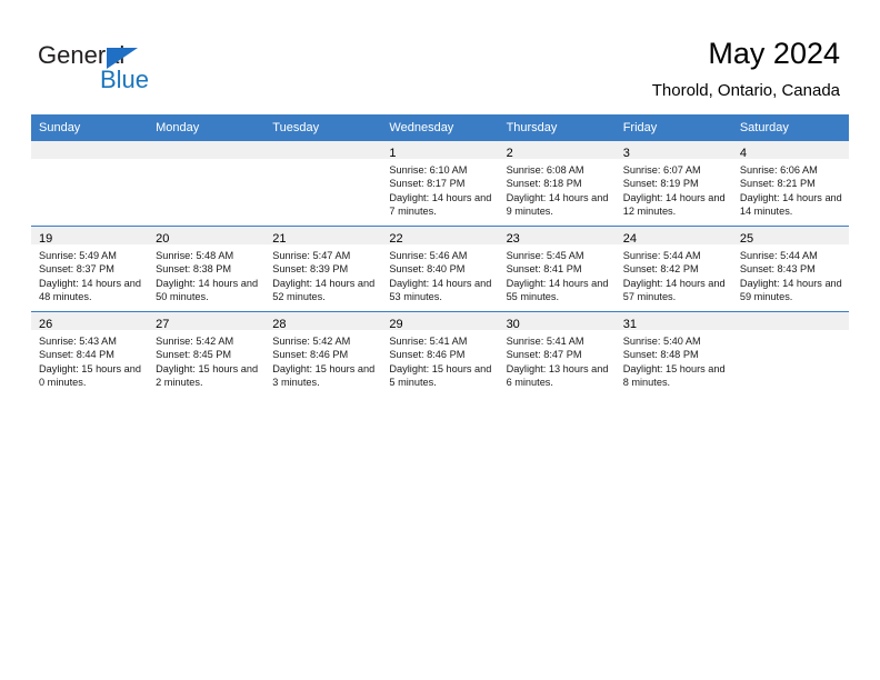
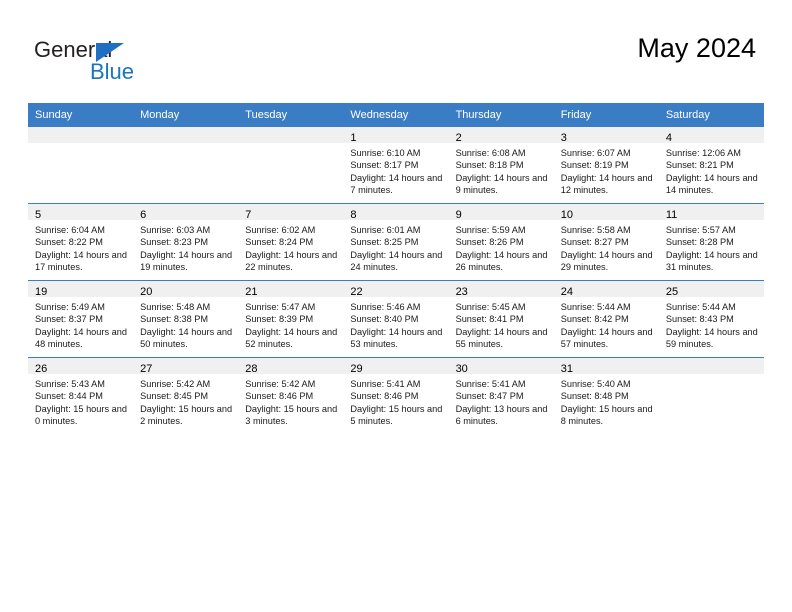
  General
  Blue
  May 2024
- Thorold, Ontario, Canada
  Sunday	Monday	Tuesday	Wednesday	Thursday	Friday	Saturday
- 			1Sunrise: 6:10 AMSunset: 8:17 PMDaylight: 14 hours and 7 minutes.	2Sunrise: 6:08 AMSunset: 8:18 PMDaylight: 14 hours and 9 minutes.	3Sunrise: 6:07 AMSunset: 8:19 PMDaylight: 14 hours and 12 minutes.	4Sunrise: 6:06 AMSunset: 8:21 PMDaylight: 14 hours and 14 minutes.
+ 			1Sunrise: 6:10 AMSunset: 8:17 PMDaylight: 14 hours and 7 minutes.	2Sunrise: 6:08 AMSunset: 8:18 PMDaylight: 14 hours and 9 minutes.	3Sunrise: 6:07 AMSunset: 8:19 PMDaylight: 14 hours and 12 minutes.	4Sunrise: 12:06 AMSunset: 8:21 PMDaylight: 14 hours and 14 minutes.
+ 5Sunrise: 6:04 AMSunset: 8:22 PMDaylight: 14 hours and 17 minutes.	6Sunrise: 6:03 AMSunset: 8:23 PMDaylight: 14 hours and 19 minutes.	7Sunrise: 6:02 AMSunset: 8:24 PMDaylight: 14 hours and 22 minutes.	8Sunrise: 6:01 AMSunset: 8:25 PMDaylight: 14 hours and 24 minutes.	9Sunrise: 5:59 AMSunset: 8:26 PMDaylight: 14 hours and 26 minutes.	10Sunrise: 5:58 AMSunset: 8:27 PMDaylight: 14 hours and 29 minutes.	11Sunrise: 5:57 AMSunset: 8:28 PMDaylight: 14 hours and 31 minutes.
  19Sunrise: 5:49 AMSunset: 8:37 PMDaylight: 14 hours and 48 minutes.	20Sunrise: 5:48 AMSunset: 8:38 PMDaylight: 14 hours and 50 minutes.	21Sunrise: 5:47 AMSunset: 8:39 PMDaylight: 14 hours and 52 minutes.	22Sunrise: 5:46 AMSunset: 8:40 PMDaylight: 14 hours and 53 minutes.	23Sunrise: 5:45 AMSunset: 8:41 PMDaylight: 14 hours and 55 minutes.	24Sunrise: 5:44 AMSunset: 8:42 PMDaylight: 14 hours and 57 minutes.	25Sunrise: 5:44 AMSunset: 8:43 PMDaylight: 14 hours and 59 minutes.
  26Sunrise: 5:43 AMSunset: 8:44 PMDaylight: 15 hours and 0 minutes.	27Sunrise: 5:42 AMSunset: 8:45 PMDaylight: 15 hours and 2 minutes.	28Sunrise: 5:42 AMSunset: 8:46 PMDaylight: 15 hours and 3 minutes.	29Sunrise: 5:41 AMSunset: 8:46 PMDaylight: 15 hours and 5 minutes.	30Sunrise: 5:41 AMSunset: 8:47 PMDaylight: 13 hours and 6 minutes.	31Sunrise: 5:40 AMSunset: 8:48 PMDaylight: 15 hours and 8 minutes.
